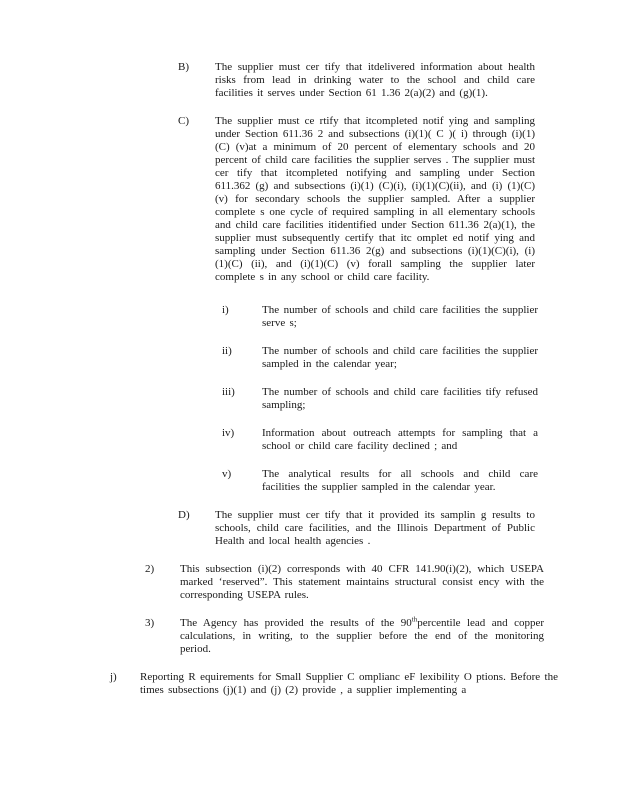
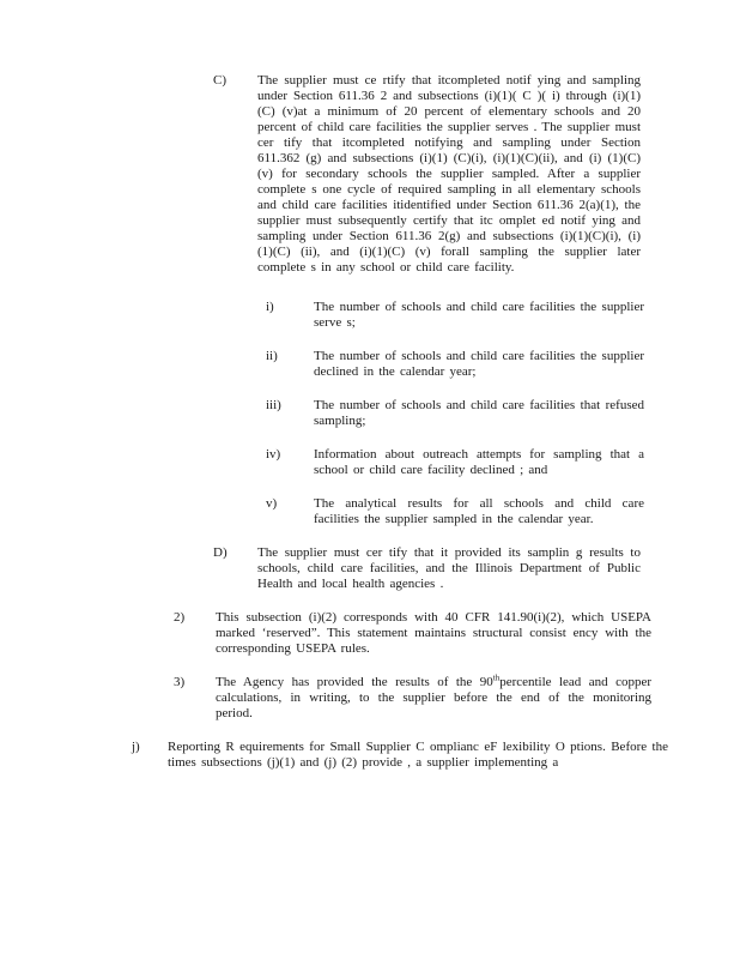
- B)
- The supplier must cer tify that itdelivered information about health risks from lead in drinking water to the school and child care facilities it serves under Section 61 1.36 2(a)(2) and (g)(1).
  C)
  The supplier must ce rtify that itcompleted notif ying and sampling under Section 611.36 2 and subsections (i)(1)( C )( i) through (i)(1)(C) (v)at a minimum of 20 percent of elementary schools and 20 percent of child care facilities the supplier serves . The supplier must cer tify that itcompleted notifying and sampling under Section 611.362 (g) and subsections (i)(1) (C)(i), (i)(1)(C)(ii), and (i) (1)(C)(v) for secondary schools the supplier sampled. After a supplier complete s one cycle of required sampling in all elementary schools and child care facilities itidentified under Section 611.36 2(a)(1), the supplier must subsequently certify that itc omplet ed notif ying and sampling under Section 611.36 2(g) and subsections (i)(1)(C)(i), (i)(1)(C) (ii), and (i)(1)(C) (v) forall sampling the supplier later complete s in any school or child care facility.
  i)
  The number of schools and child care facilities the supplier serve s;
  ii)
- The number of schools and child care facilities the supplier sampled in the calendar year;
+ The number of schools and child care facilities the supplier declined in the calendar year;
  iii)
- The number of schools and child care facilities tify refused sampling;
+ The number of schools and child care facilities that refused sampling;
  iv)
  Information about outreach attempts for sampling that a school or child care facility declined ; and
  v)
  The analytical results for all schools and child care facilities the supplier sampled in the calendar year.
  D)
  The supplier must cer tify that it provided its samplin g results to schools, child care facilities, and the Illinois Department of Public Health and local health agencies .
  2)
  This subsection (i)(2) corresponds with 40 CFR 141.90(i)(2), which USEPA marked ‘reserved”. This statement maintains structural consist ency with the corresponding USEPA rules.
  3)
  The Agency has provided the results of the 90thpercentile lead and copper calculations, in writing, to the supplier before the end of the monitoring period.
  j)
  Reporting R equirements for Small Supplier C omplianc eF lexibility O ptions. Before the times subsections (j)(1) and (j) (2) provide , a supplier implementing a
